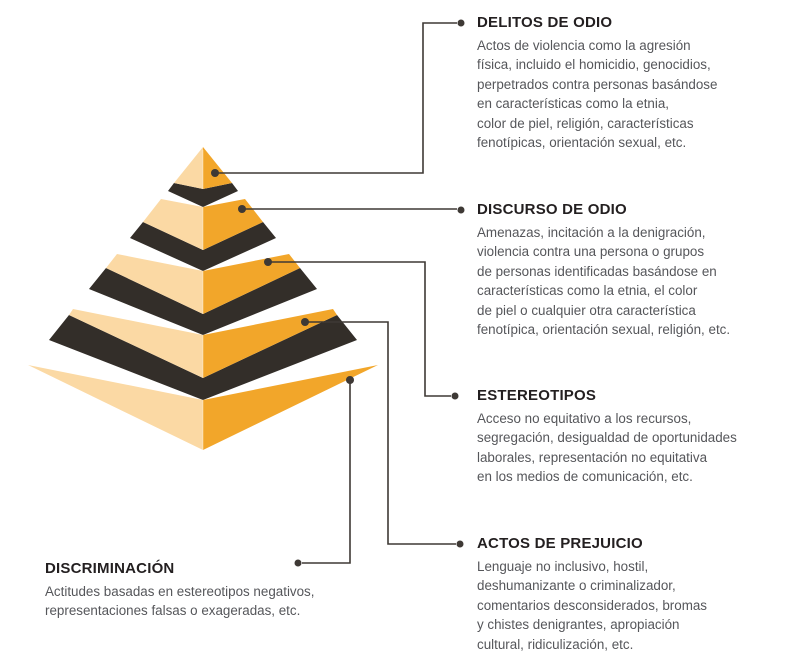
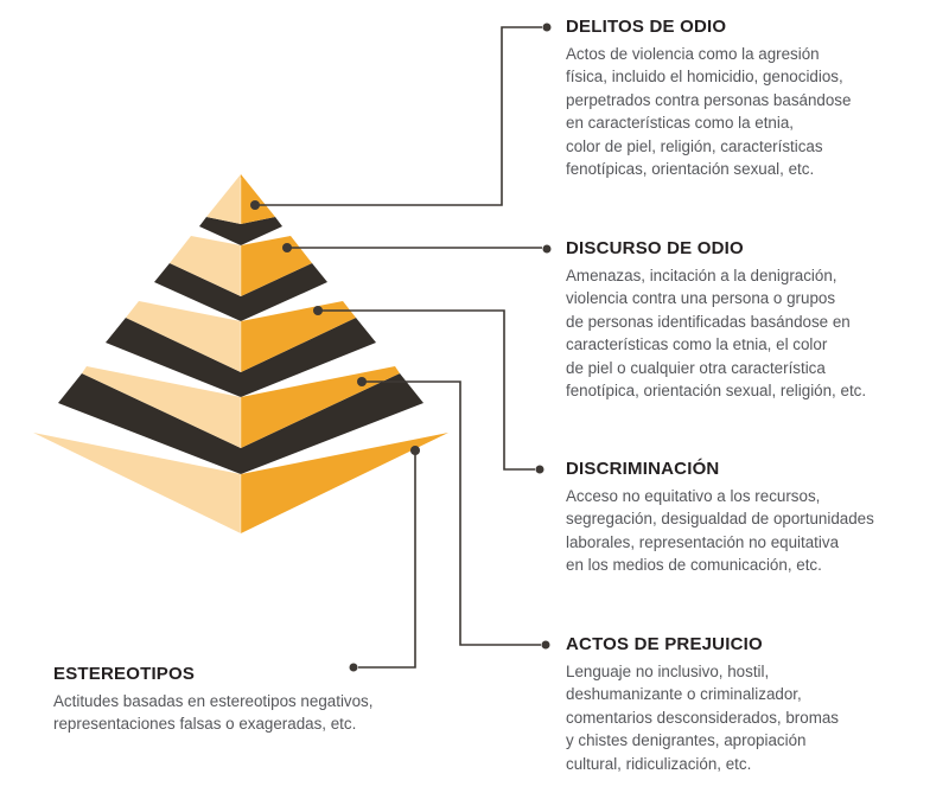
  DELITOS DE ODIO
  Actos de violencia como la agresión
  física, incluido el homicidio, genocidios,
  perpetrados contra personas basándose
  en características como la etnia,
  color de piel, religión, características
  fenotípicas, orientación sexual, etc.
  DISCURSO DE ODIO
  Amenazas, incitación a la denigración,
  violencia contra una persona o grupos
  de personas identificadas basándose en
  características como la etnia, el color
  de piel o cualquier otra característica
  fenotípica, orientación sexual, religión, etc.
- ESTEREOTIPOS
+ DISCRIMINACIÓN
  Acceso no equitativo a los recursos,
  segregación, desigualdad de oportunidades
  laborales, representación no equitativa
  en los medios de comunicación, etc.
  ACTOS DE PREJUICIO
  Lenguaje no inclusivo, hostil,
  deshumanizante o criminalizador,
  comentarios desconsiderados, bromas
  y chistes denigrantes, apropiación
  cultural, ridiculización, etc.
- DISCRIMINACIÓN
+ ESTEREOTIPOS
  Actitudes basadas en estereotipos negativos,
  representaciones falsas o exageradas, etc.
